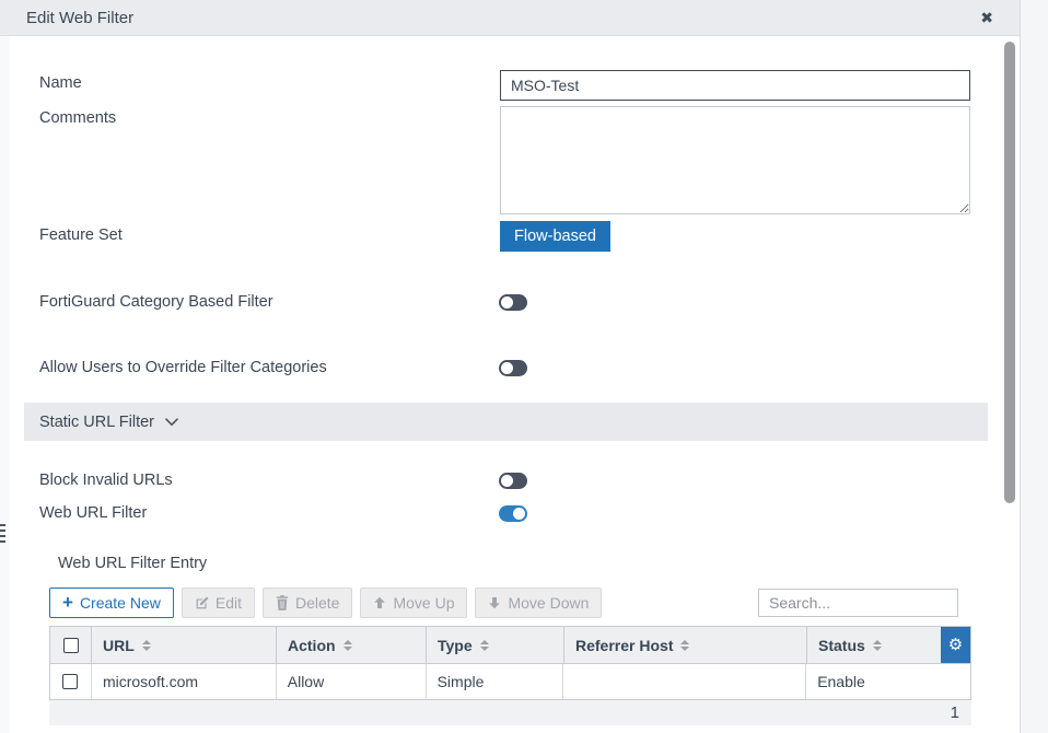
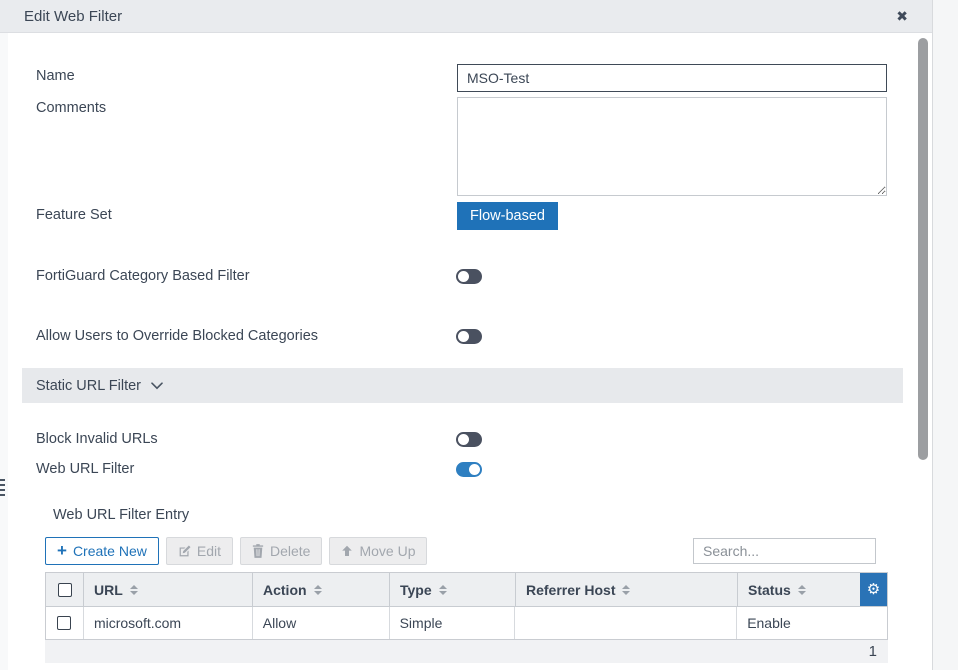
  Edit Web Filter
  ✖
  Name
  MSO-Test
  Comments
  Feature Set
  Flow-based
  FortiGuard Category Based Filter
- Allow Users to Override Filter Categories
+ Allow Users to Override Blocked Categories
  Static URL Filter
  Block Invalid URLs
  Web URL Filter
  Web URL Filter Entry
  +
  Create New
  Edit
  Delete
  Move Up
- Move Down
  Search...
  URL
  Action
  Type
  Referrer Host
  Status
  ⚙
  microsoft.com
  Allow
  Simple
  Enable
  1
